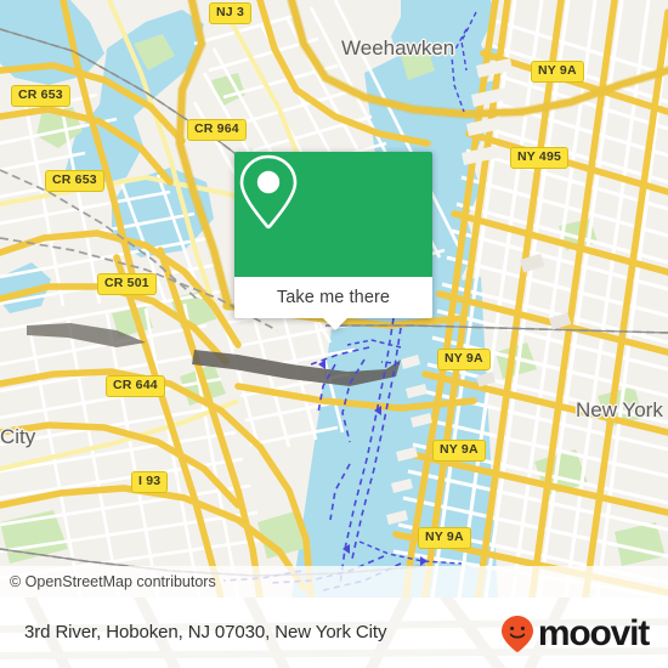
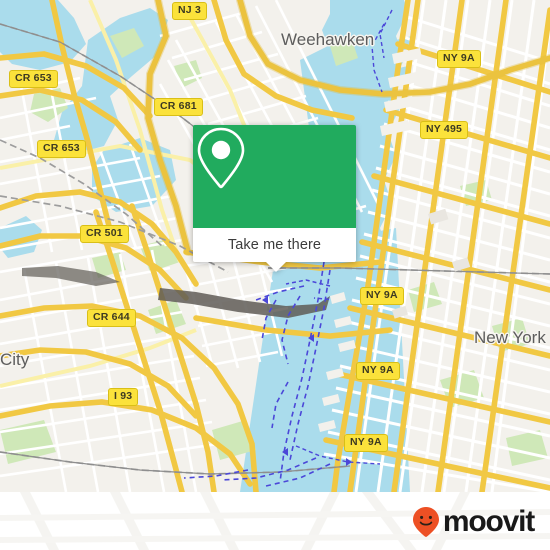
  NJ 3
  CR 653
- CR 964
+ CR 681
  NY 9A
  CR 653
  NY 495
  CR 501
  NY 9A
  CR 644
  NY 9A
  I 93
  NY 9A
  Weehawken
  New York
  City
  Take me there
- © OpenStreetMap contributors
- 3rd River, Hoboken, NJ 07030, New York City
  moovit
